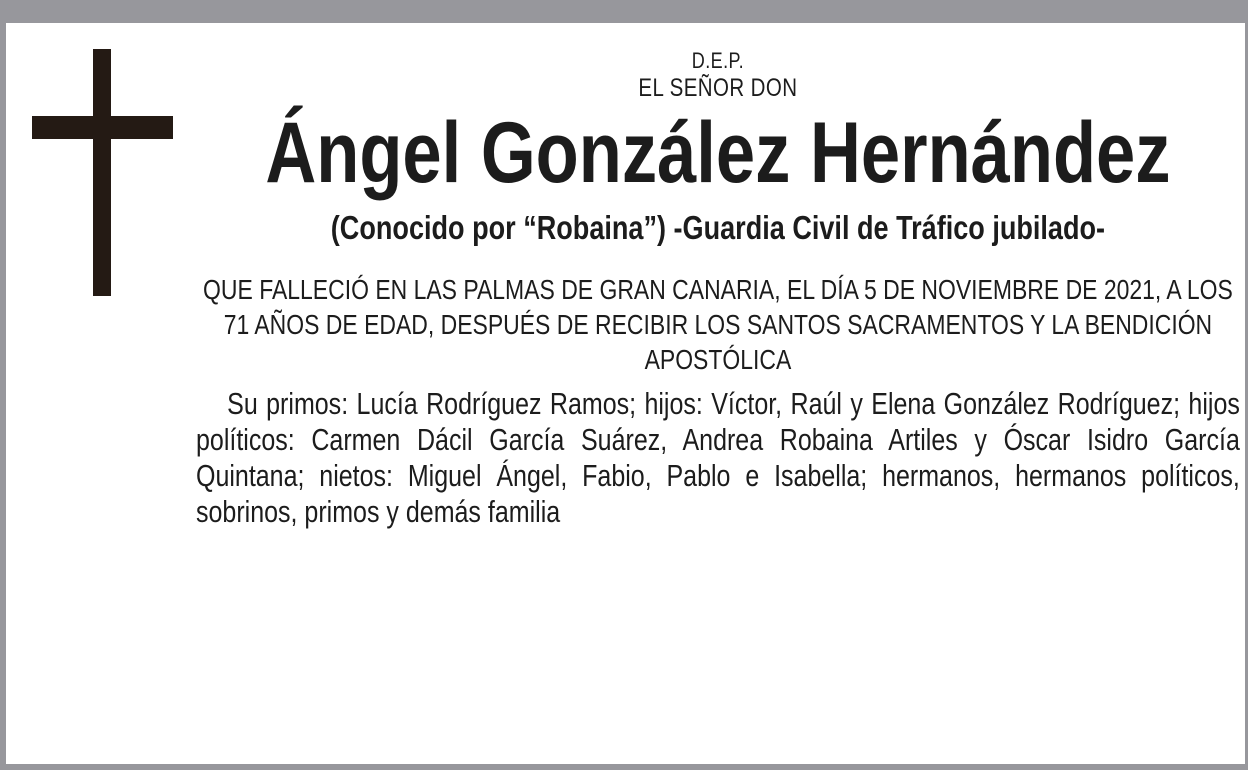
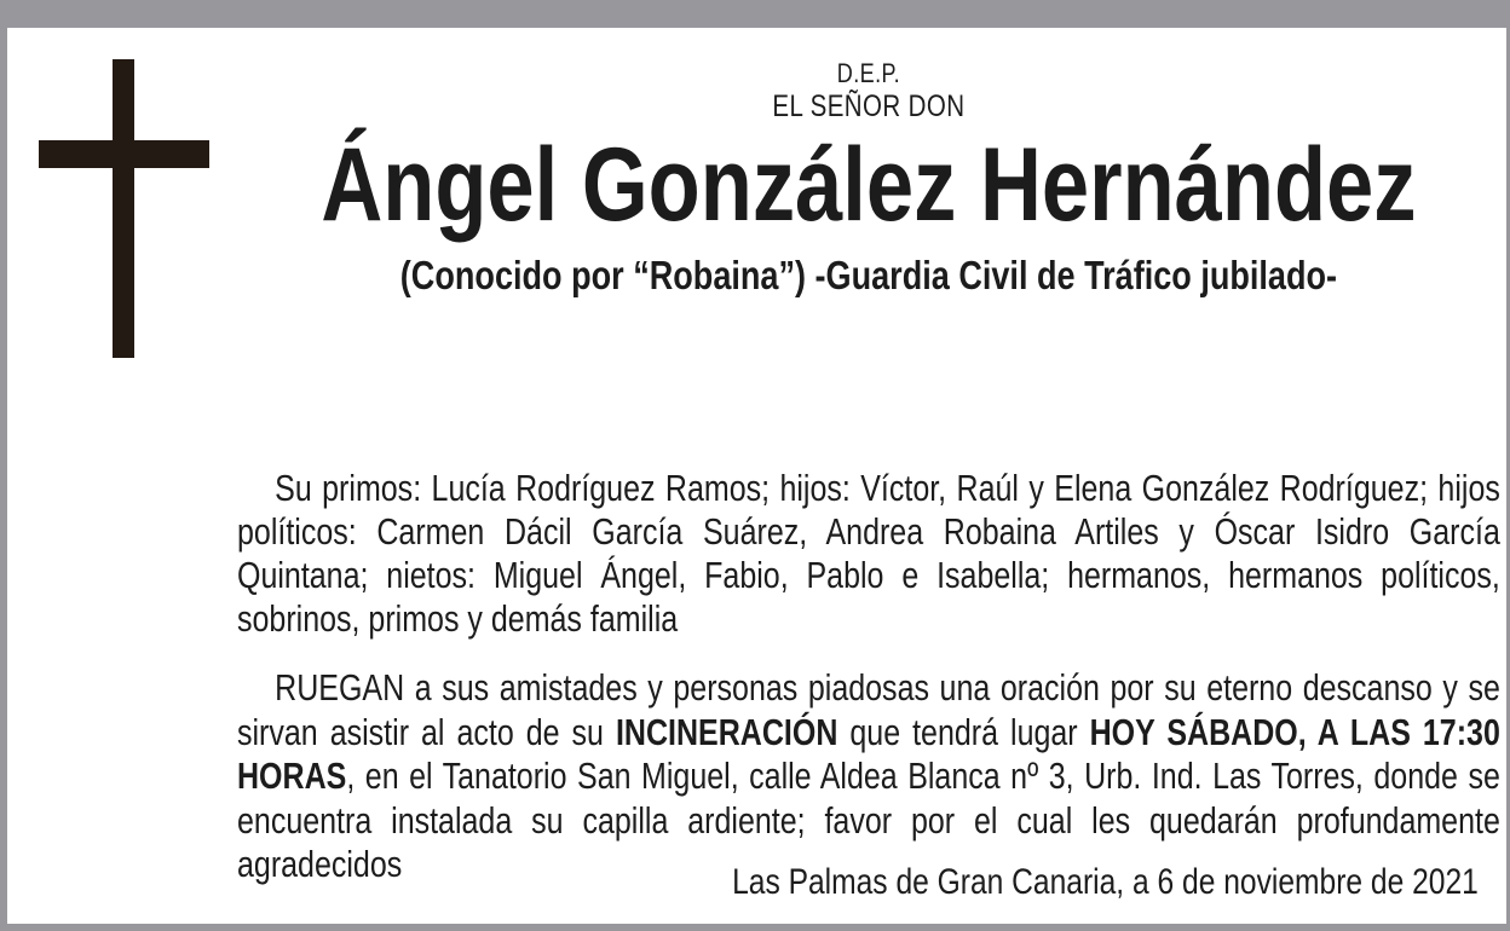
  D.E.P.
  EL SEÑOR DON
  Ángel González Hernández
  (Conocido por “Robaina”) -Guardia Civil de Tráfico jubilado-
- QUE FALLECIÓ EN LAS PALMAS DE GRAN CANARIA, EL DÍA 5 DE NOVIEMBRE DE 2021, A LOS 71 AÑOS DE EDAD, DESPUÉS DE RECIBIR LOS SANTOS SACRAMENTOS Y LA BENDICIÓN APOSTÓLICA
  Su primos: Lucía Rodríguez Ramos; hijos: Víctor, Raúl y Elena González Rodríguez; hijos políticos: Carmen Dácil García Suárez, Andrea Robaina Artiles y Óscar Isidro García Quintana; nietos: Miguel Ángel, Fabio, Pablo e Isabella; hermanos, hermanos políticos, sobrinos, primos y demás familia
+ RUEGAN a sus amistades y personas piadosas una oración por su eterno descanso y se sirvan asistir al acto de su INCINERACIÓN que tendrá lugar HOY SÁBADO, A LAS 17:30 HORAS, en el Tanatorio San Miguel, calle Aldea Blanca nº 3, Urb. Ind. Las Torres, donde se encuentra instalada su capilla ardiente; favor por el cual les quedarán profundamente agradecidos
+ Las Palmas de Gran Canaria, a 6 de noviembre de 2021
